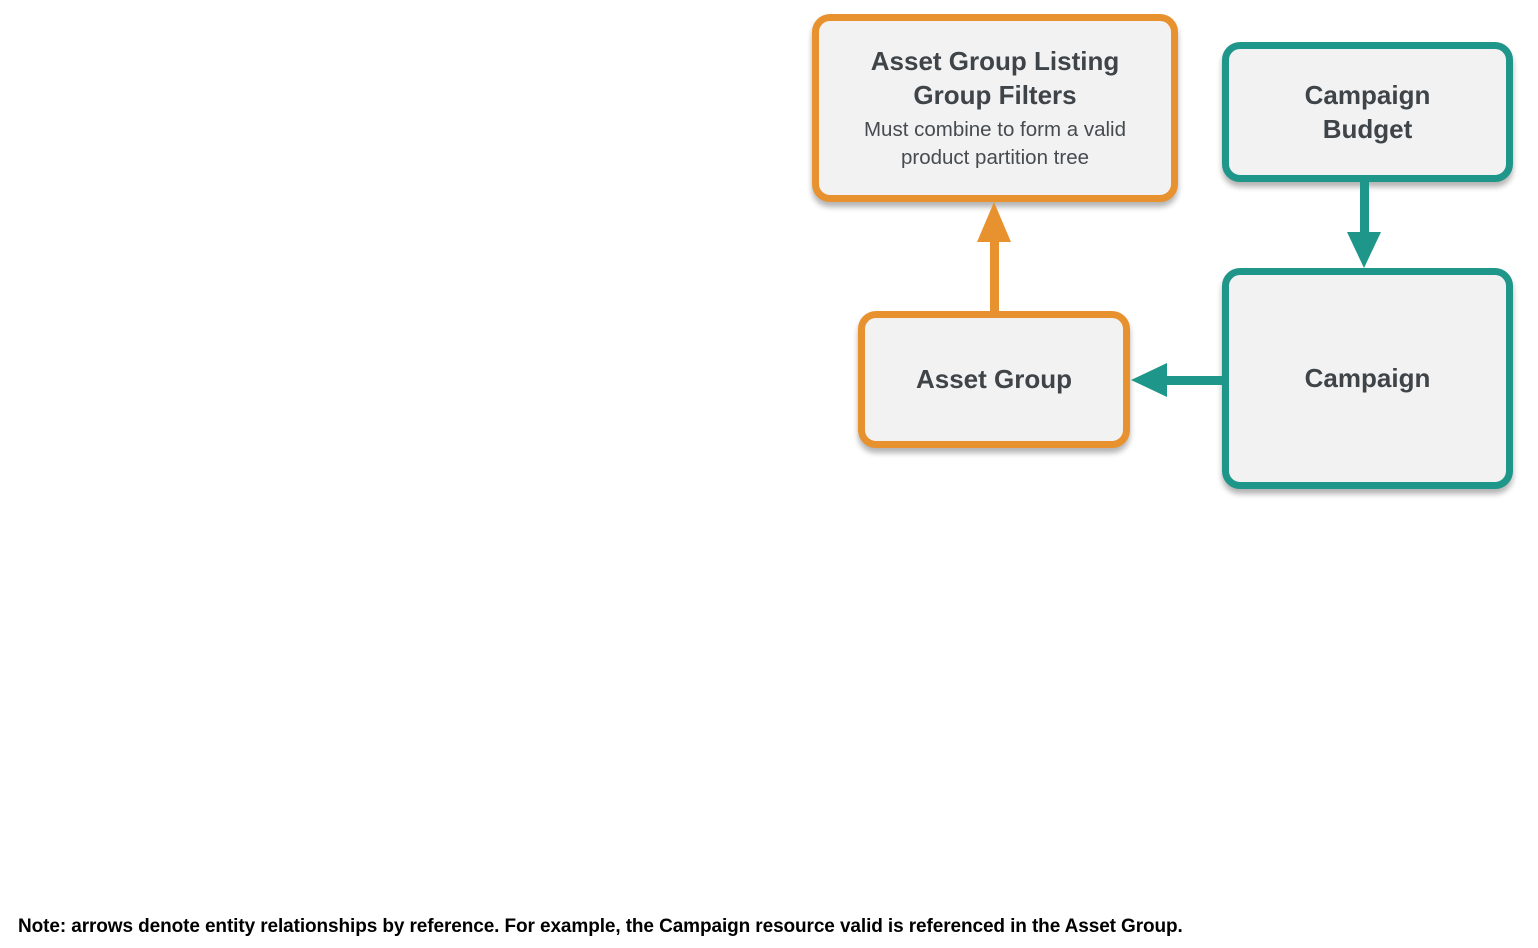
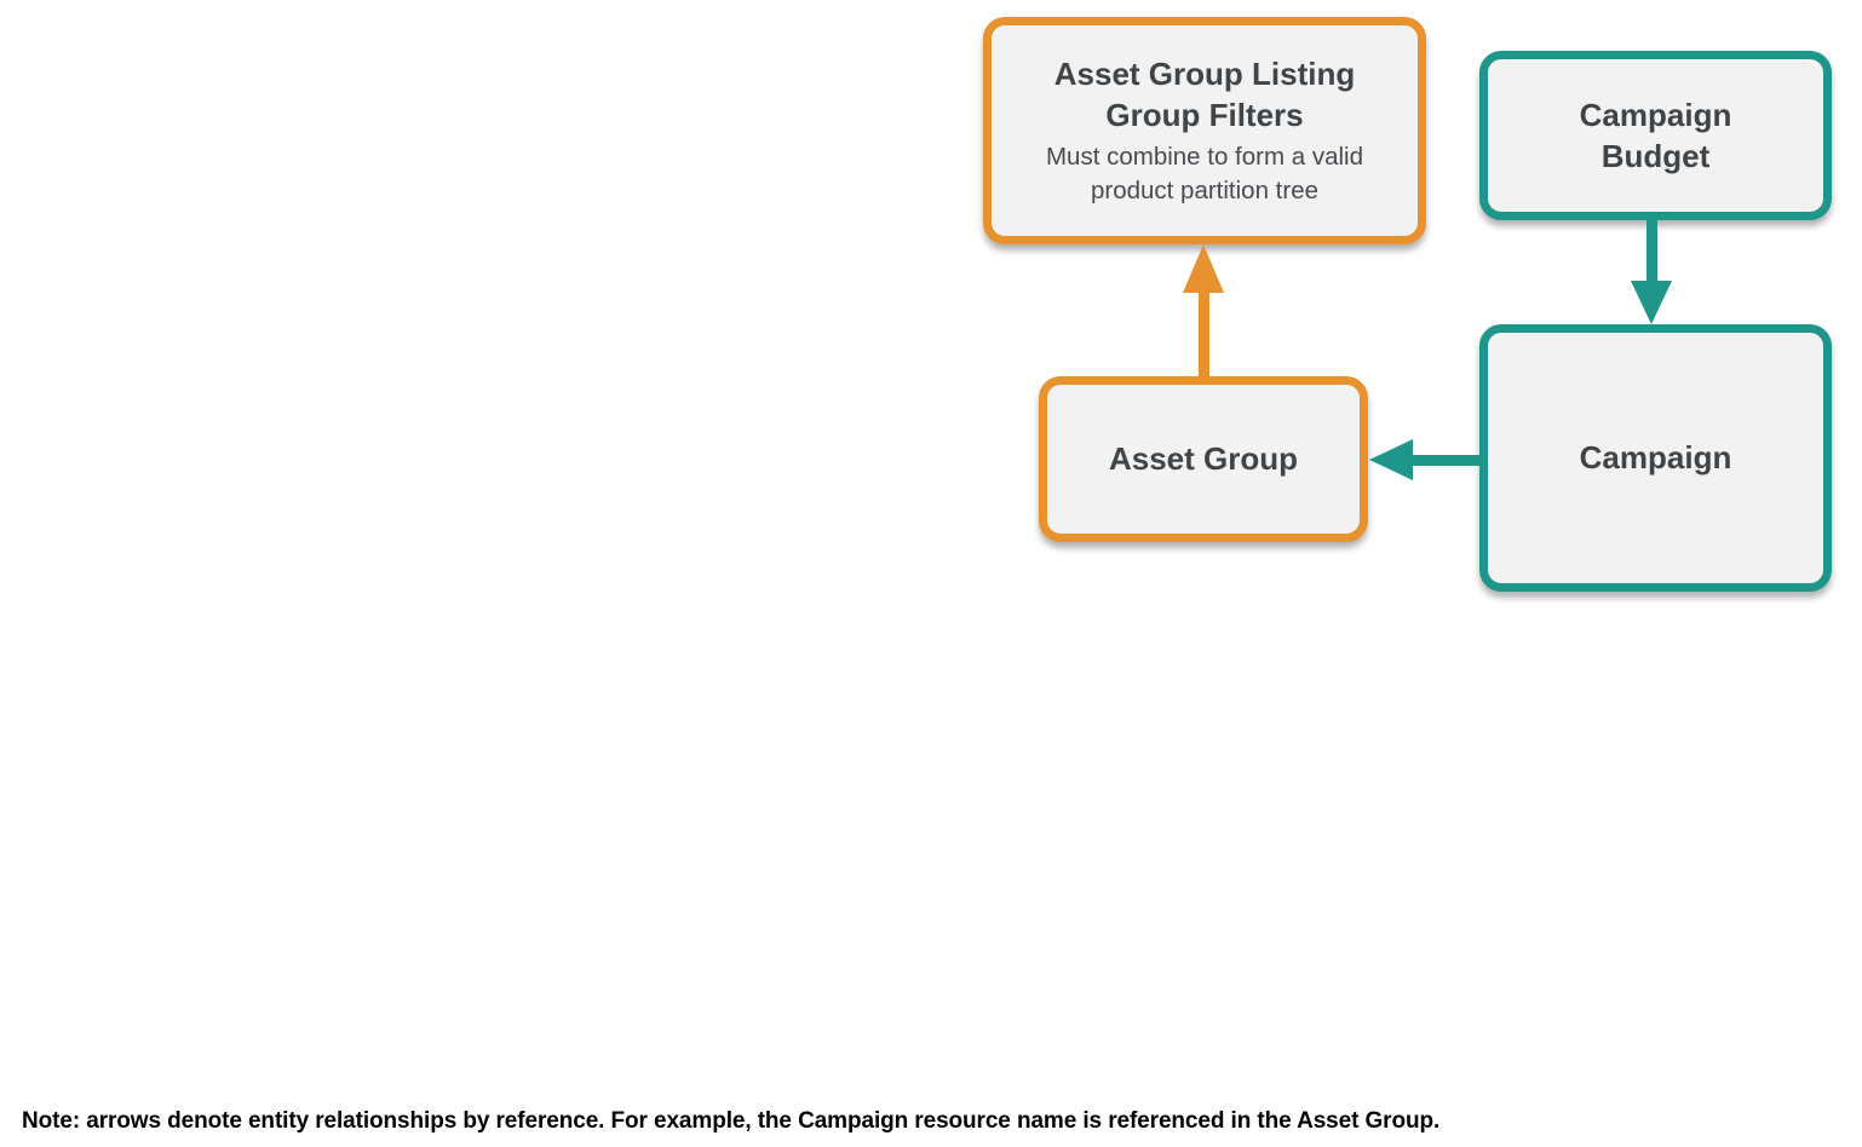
  Asset Group Listing
  Group Filters
  Must combine to form a valid
  product partition tree
  Campaign
  Budget
  Asset Group
  Campaign
- Note: arrows denote entity relationships by reference. For example, the Campaign resource valid is referenced in the Asset Group.
+ Note: arrows denote entity relationships by reference. For example, the Campaign resource name is referenced in the Asset Group.
